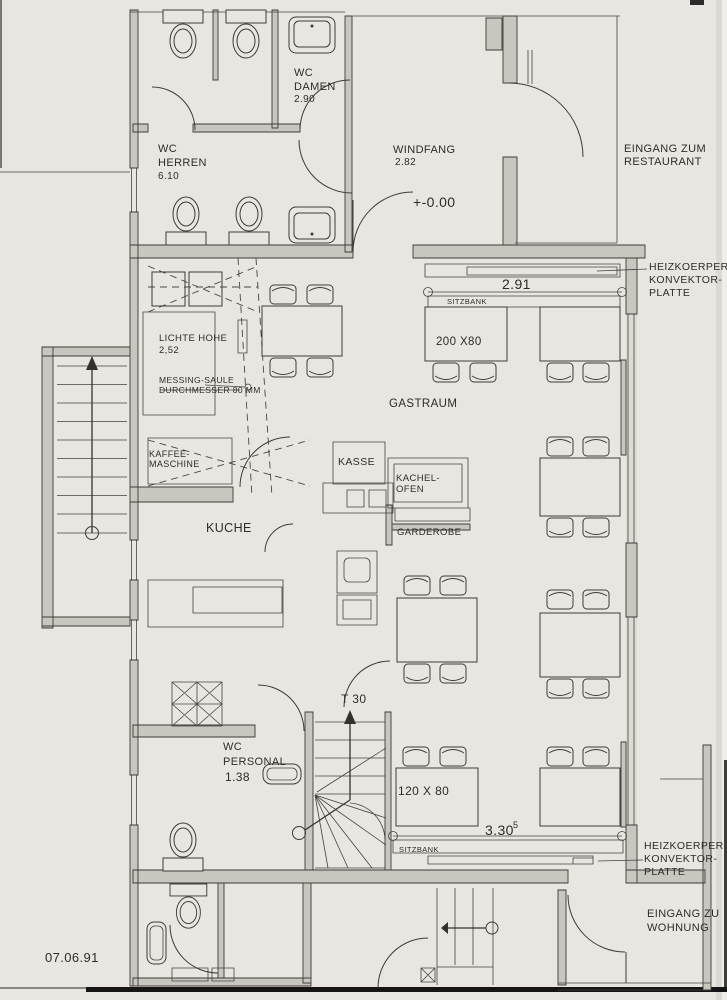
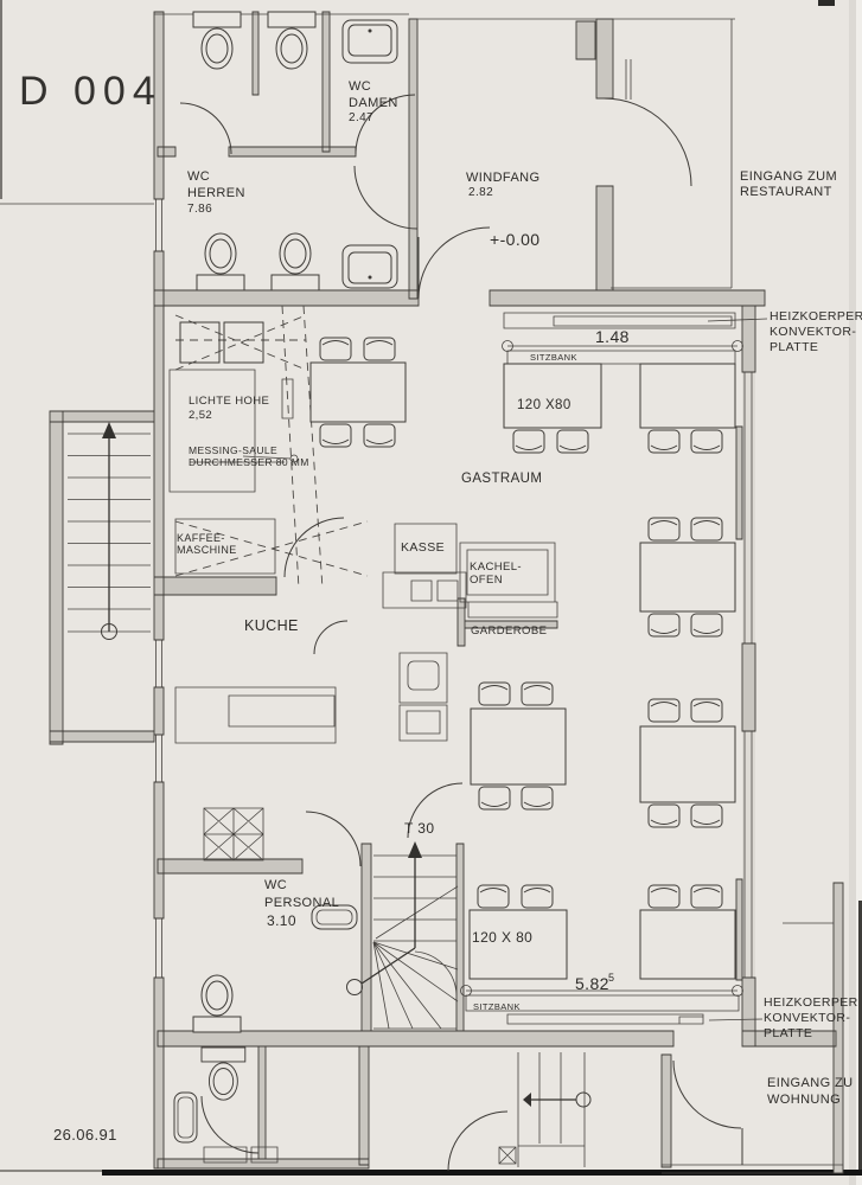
+ D 004
- 07.06.91
+ 26.06.91
  WC
  HERREN
- 6.10
+ 7.86
  WC
  DAMEN
- 2.90
+ 2.47
  WINDFANG
  2.82
  +-0.00
  EINGANG ZUM
  RESTAURANT
  HEIZKOERPER
  KONVEKTOR-
  PLATTE
- 2.91
+ 1.48
  SITZBANK
- 200 X80
+ 120 X80
  GASTRAUM
  LICHTE HOHE
  2,52
  MESSING-SAULE
  DURCHMESSER 80 MM
  KAFFEE-
  MASCHINE
  KUCHE
  KASSE
  KACHEL-
  OFEN
  GARDEROBE
  WC
  PERSONAL
- 1.38
+ 3.10
  T 30
  120 X 80
- 3.30
+ 5.82
  5
  SITZBANK
  HEIZKOERPER
  KONVEKTOR-
  PLATTE
  EINGANG ZU
  WOHNUNG
